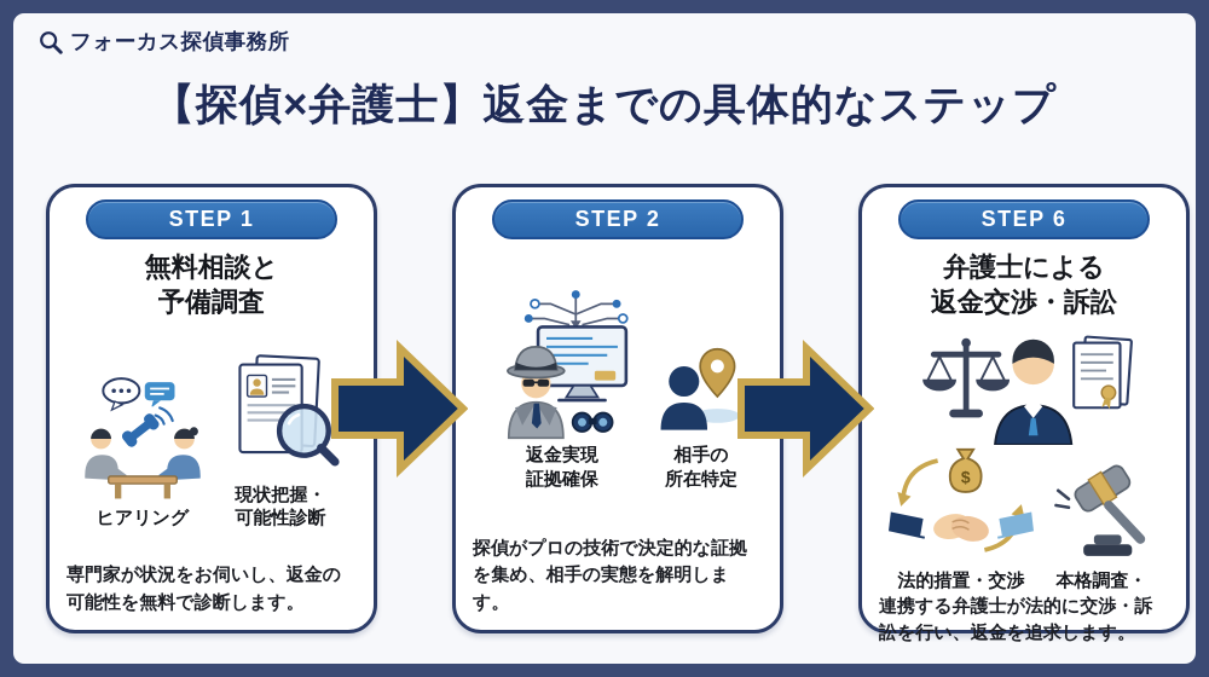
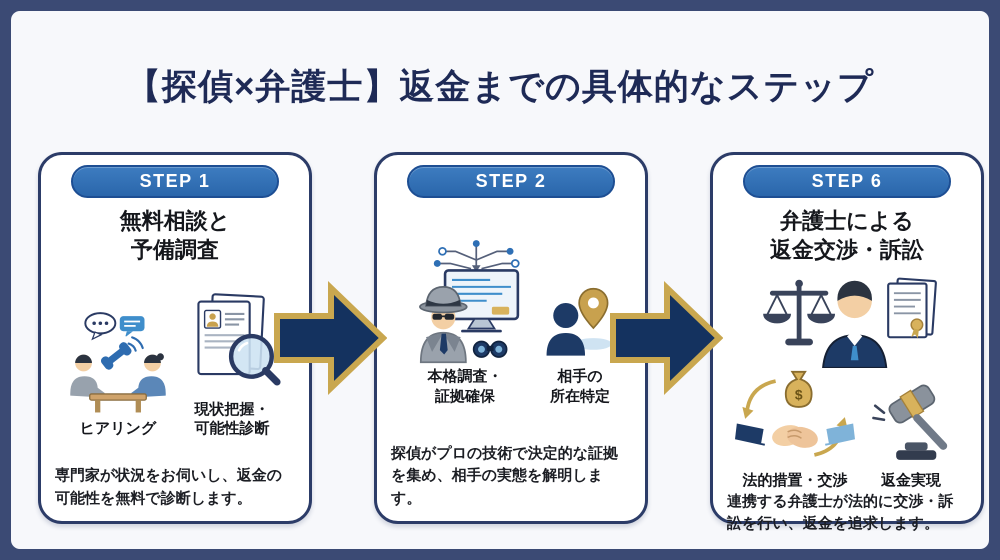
- フォーカス探偵事務所
  【探偵×弁護士】返金までの具体的なステップ
  STEP 1
  無料相談と
  予備調査
  ヒアリング
  現状把握・
  可能性診断
  専門家が状況をお伺いし、返金の可能性を無料で診断します。
  STEP 2
- 返金実現
+ 本格調査・
  証拠確保
  相手の
  所在特定
  探偵がプロの技術で決定的な証拠を集め、相手の実態を解明します。
  STEP 6
  弁護士による
  返金交渉・訴訟
  $
  法的措置・交渉
- 本格調査・
+ 返金実現
  連携する弁護士が法的に交渉・訴訟を行い、返金を追求します。
